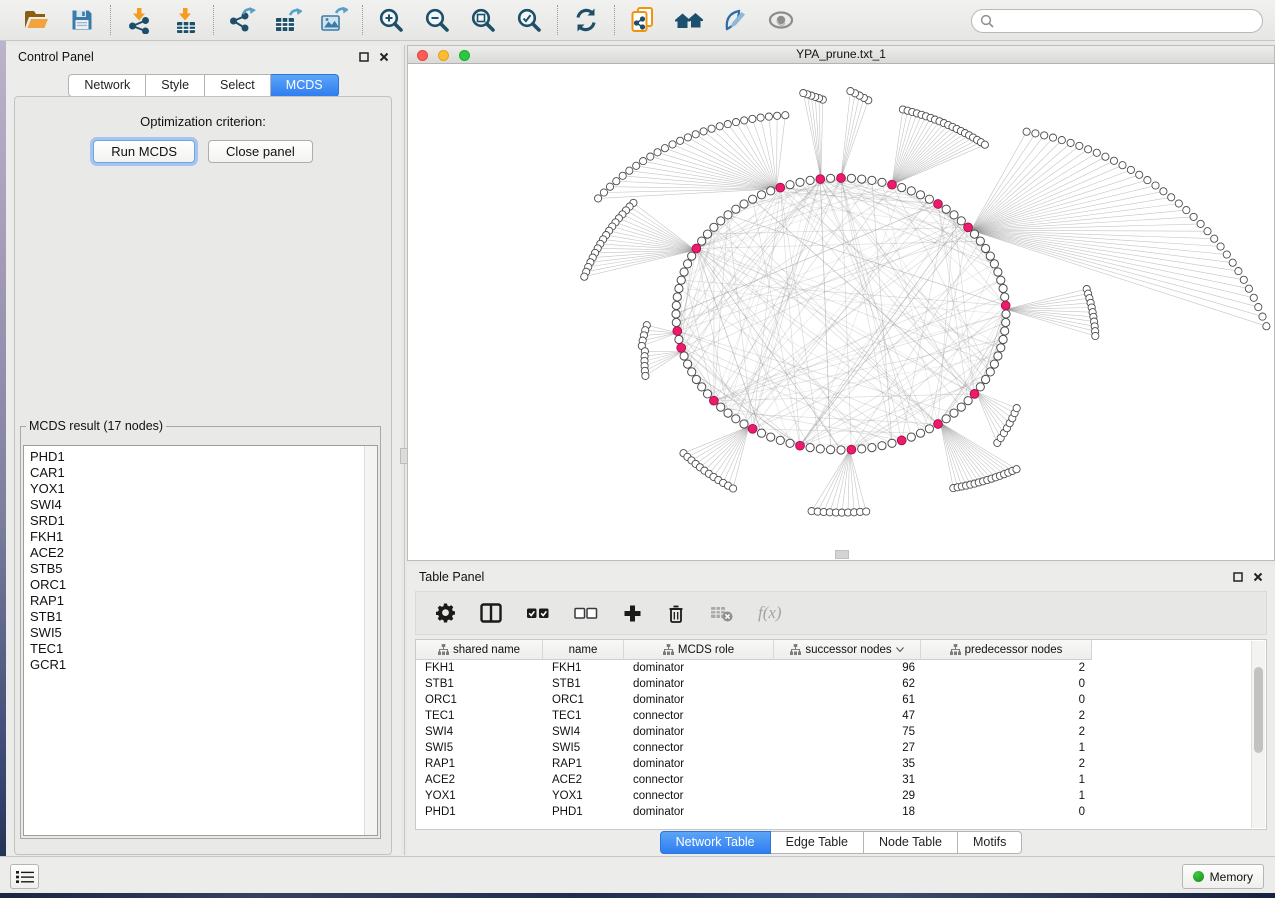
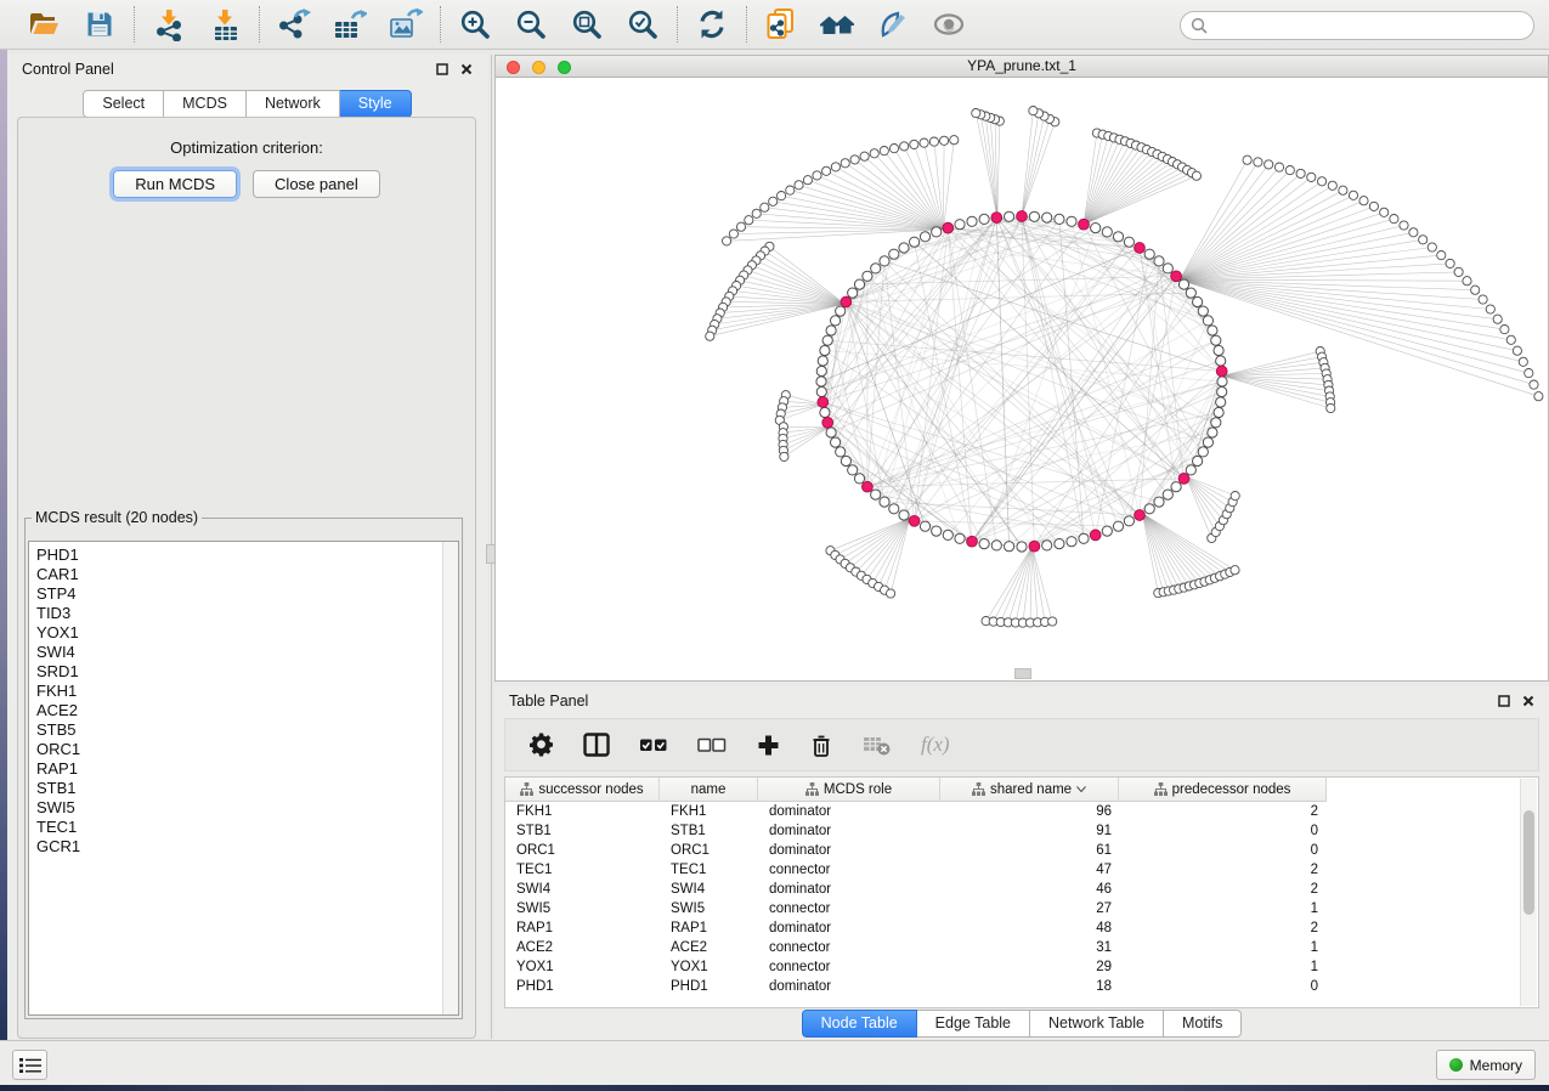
  Control Panel
- Network
+ Select
- Style
+ MCDS
- Select
+ Network
- MCDS
+ Style
  Optimization criterion:
  Run MCDS
  Close panel
- MCDS result (17 nodes)
+ MCDS result (20 nodes)
  PHD1
  CAR1
+ STP4
+ TID3
  YOX1
  SWI4
  SRD1
  FKH1
  ACE2
  STB5
  ORC1
  RAP1
  STB1
  SWI5
  TEC1
  GCR1
  YPA_prune.txt_1
  Table Panel
  f(x)
- shared name
+ successor nodes
  name
  MCDS role
- successor nodes
+ shared name
  predecessor nodes
  FKH1
  FKH1
  dominator
  96
  2
  STB1
  STB1
  dominator
- 62
+ 91
  0
  ORC1
  ORC1
  dominator
  61
  0
  TEC1
  TEC1
  connector
  47
  2
  SWI4
  SWI4
  dominator
- 75
+ 46
  2
  SWI5
  SWI5
  connector
  27
  1
  RAP1
  RAP1
  dominator
- 35
+ 48
  2
  ACE2
  ACE2
  connector
  31
  1
  YOX1
  YOX1
  connector
  29
  1
  PHD1
  PHD1
  dominator
  18
  0
- Network Table
+ Node Table
  Edge Table
- Node Table
+ Network Table
  Motifs
  Memory
